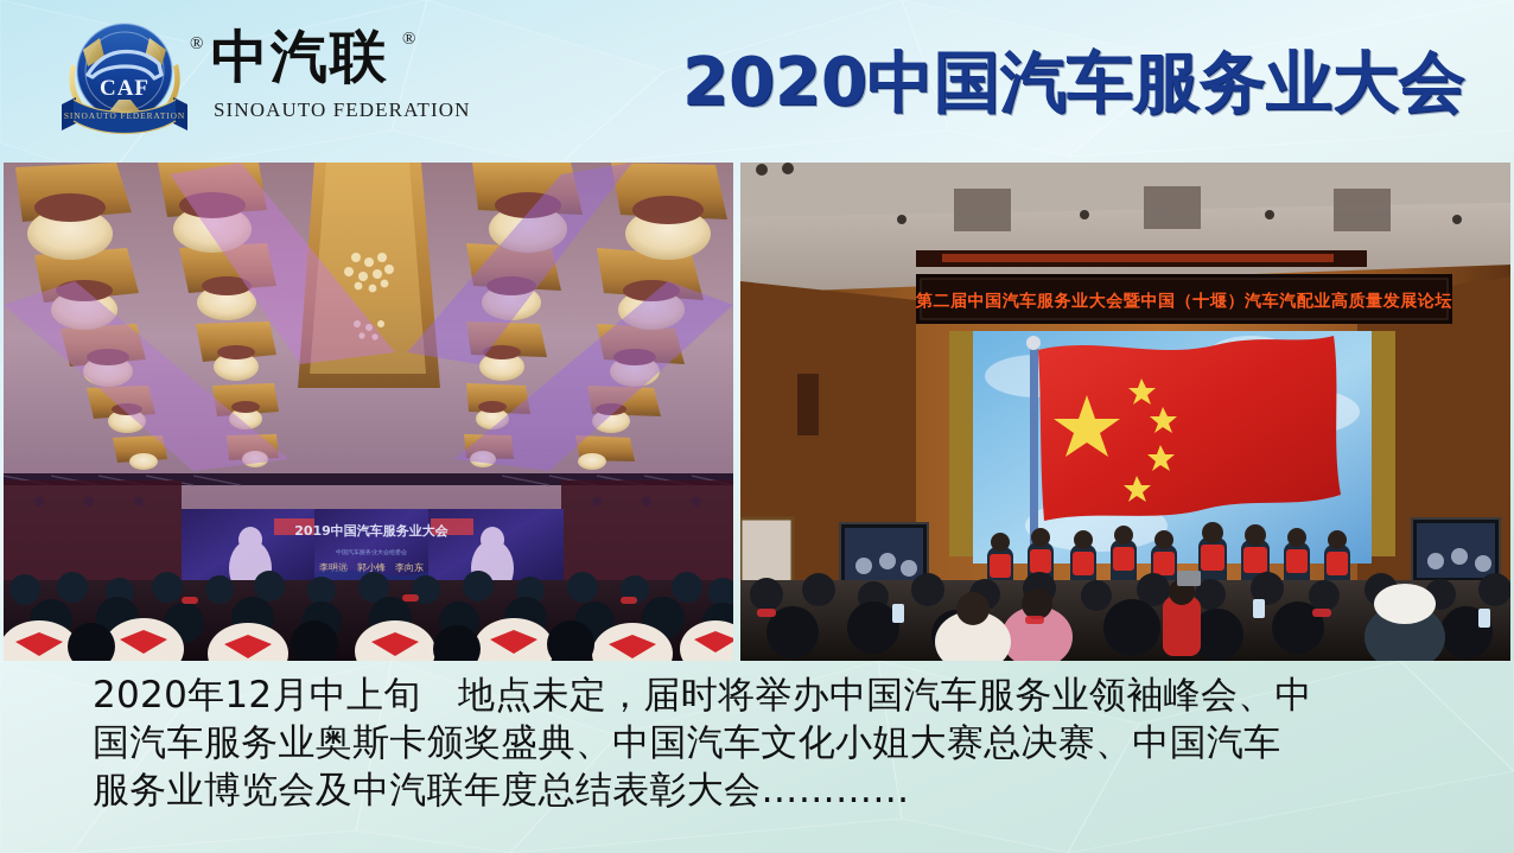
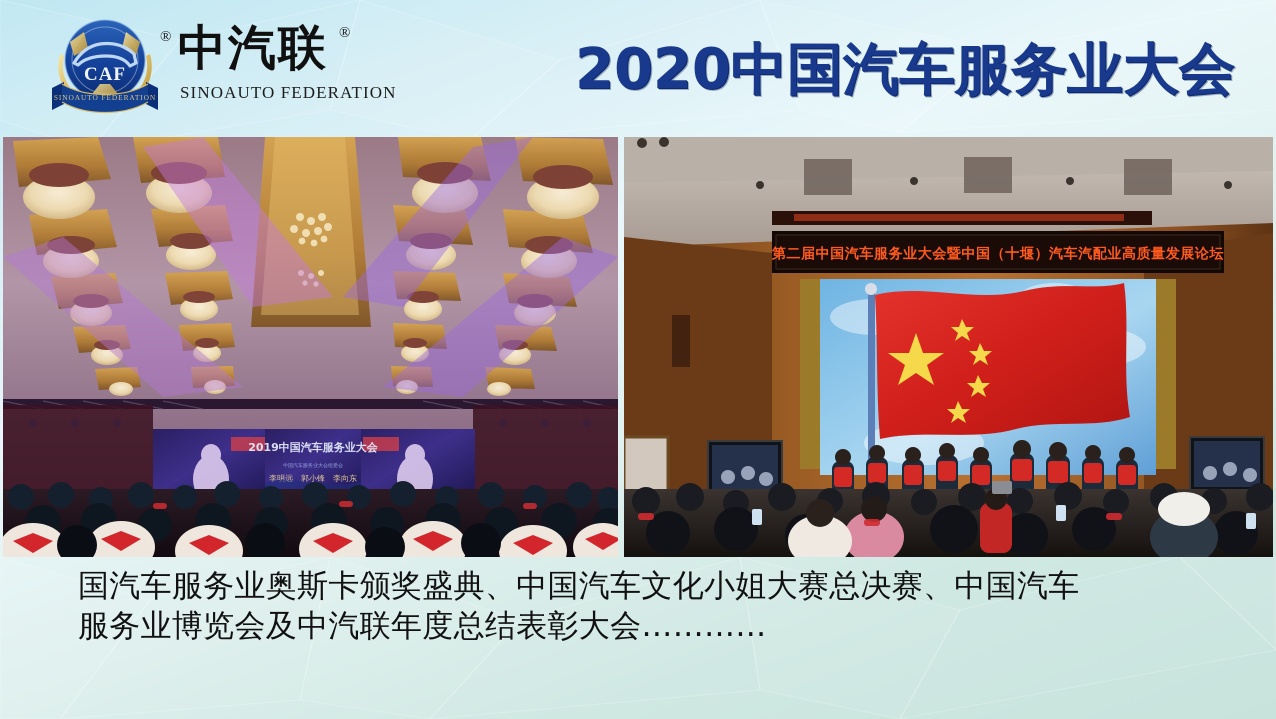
  CAF
  SINOAUTO FEDERATION
  ®
  中汽联
  ®
  SINOAUTO FEDERATION
  2020中国汽车服务业大会
  2019中国汽车服务业大会
  李明远 郭小锋 李向东
  第二届中国汽车服务业大会暨中国（十堰）汽车汽配业高质量发展论坛
- 2020年12月中上旬 地点未定，届时将举办中国汽车服务业领袖峰会、中
  国汽车服务业奥斯卡颁奖盛典、中国汽车文化小姐大赛总决赛、中国汽车
  服务业博览会及中汽联年度总结表彰大会…………
